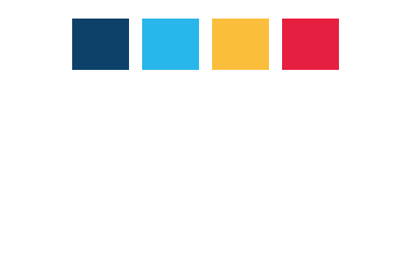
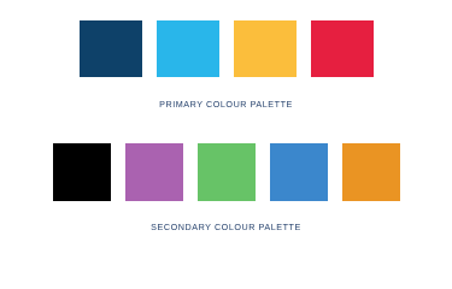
+ PRIMARY COLOUR PALETTE
+ SECONDARY COLOUR PALETTE
